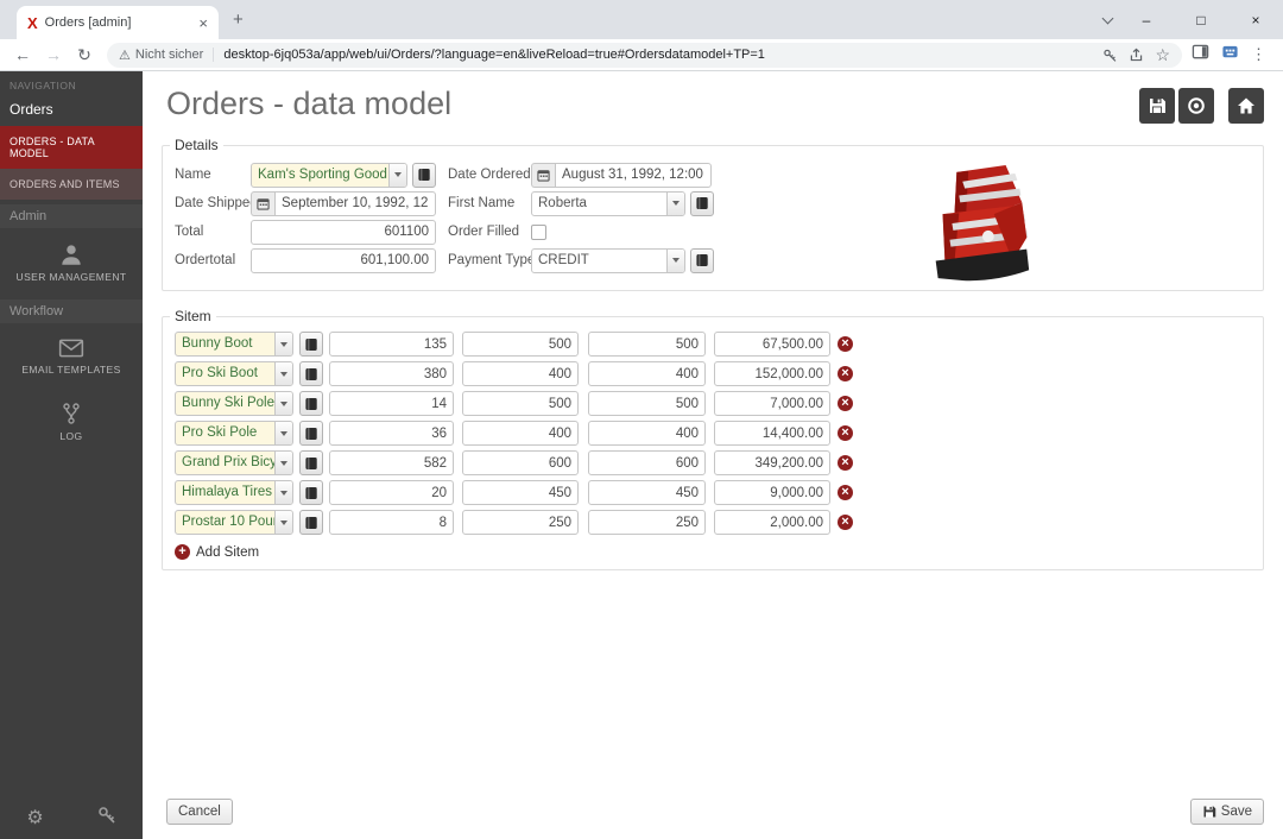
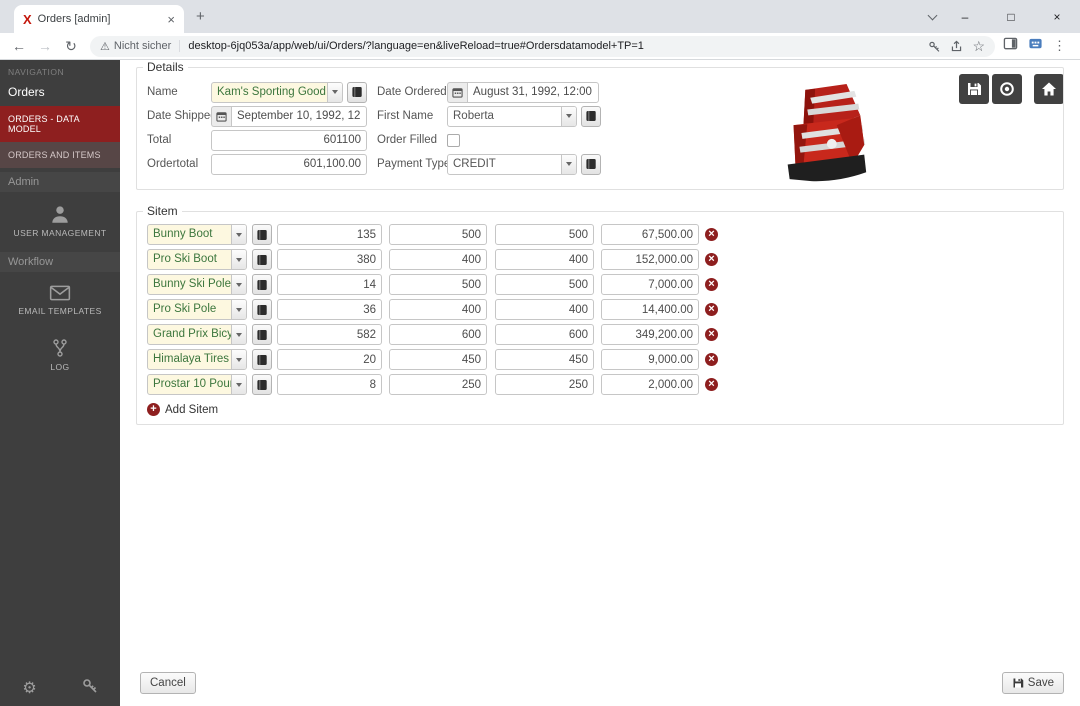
  X
  Orders [admin]
  ×
  +
  –
  □
  ×
  ←
  →
  ↻
  ⚠
  Nicht sicher
  desktop-6jq053a/app/web/ui/Orders/?language=en&liveReload=true#Ordersdatamodel+TP=1
  ☆
  ⋮
  NAVIGATION
  Orders
  ORDERS - DATA MODEL
  ORDERS AND ITEMS
  Admin
  USER MANAGEMENT
  Workflow
  EMAIL TEMPLATES
  LOG
  ⚙
- Orders - data model
  Details
  Name
  Kam's Sporting Good
  Date Ordered
  August 31, 1992, 12:00
  Date Shippe
  September 10, 1992, 12
  First Name
  Roberta
  Total
  601100
  Order Filled
  Ordertotal
  601,100.00
  Payment Typ
  CREDIT
  Sitem
  Bunny Boot
  135
  500
  500
  67,500.00
  ×
  Pro Ski Boot
  380
  400
  400
  152,000.00
  ×
  Bunny Ski Pole
  14
  500
  500
  7,000.00
  ×
  Pro Ski Pole
  36
  400
  400
  14,400.00
  ×
  Grand Prix Bicy
  582
  600
  600
  349,200.00
  ×
  Himalaya Tires
  20
  450
  450
  9,000.00
  ×
  Prostar 10 Pou
  8
  250
  250
  2,000.00
  ×
  +
  Add Sitem
  Cancel
  Save
